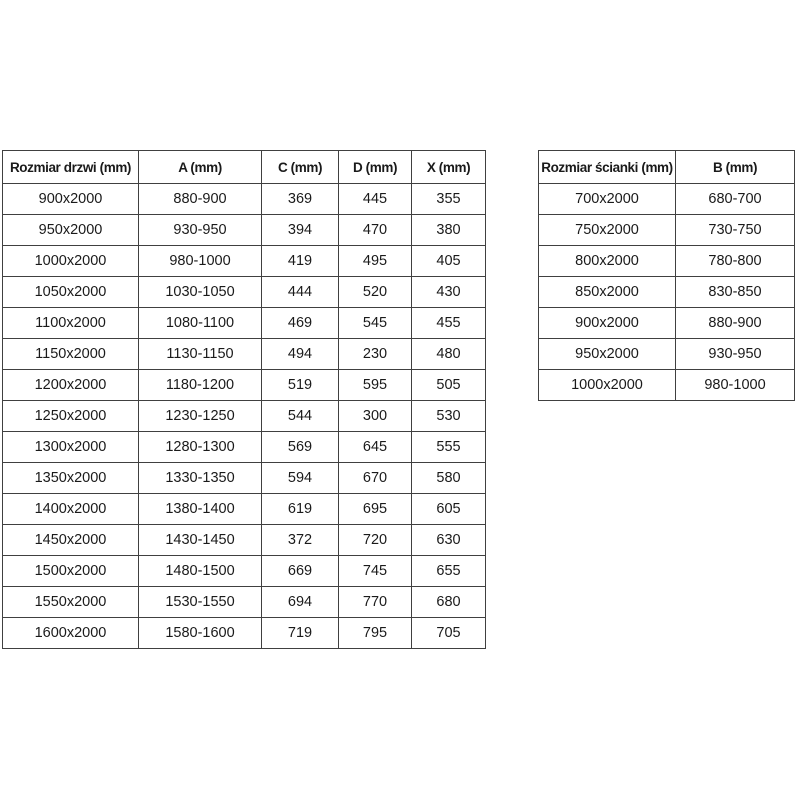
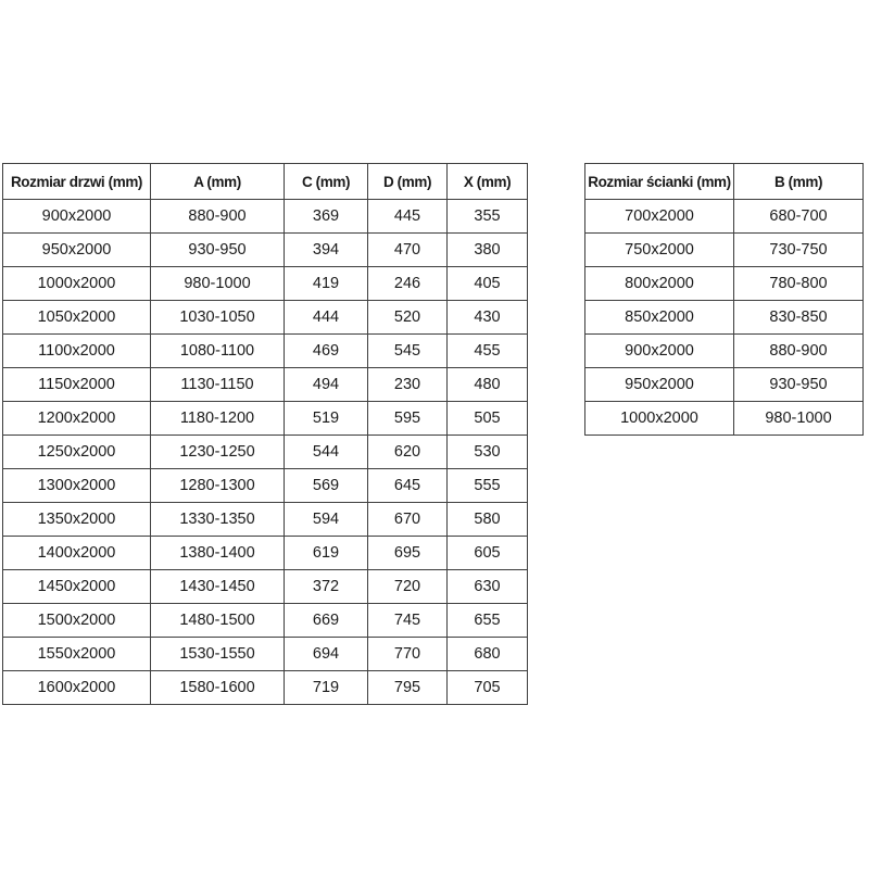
  Rozmiar drzwi (mm)	A (mm)	C (mm)	D (mm)	X (mm)
  900x2000	880-900	369	445	355
  950x2000	930-950	394	470	380
- 1000x2000	980-1000	419	495	405
+ 1000x2000	980-1000	419	246	405
  1050x2000	1030-1050	444	520	430
  1100x2000	1080-1100	469	545	455
  1150x2000	1130-1150	494	230	480
  1200x2000	1180-1200	519	595	505
- 1250x2000	1230-1250	544	300	530
+ 1250x2000	1230-1250	544	620	530
  1300x2000	1280-1300	569	645	555
  1350x2000	1330-1350	594	670	580
  1400x2000	1380-1400	619	695	605
  1450x2000	1430-1450	372	720	630
  1500x2000	1480-1500	669	745	655
  1550x2000	1530-1550	694	770	680
  1600x2000	1580-1600	719	795	705
  Rozmiar ścianki (mm)	B (mm)
  700x2000	680-700
  750x2000	730-750
  800x2000	780-800
  850x2000	830-850
  900x2000	880-900
  950x2000	930-950
  1000x2000	980-1000
